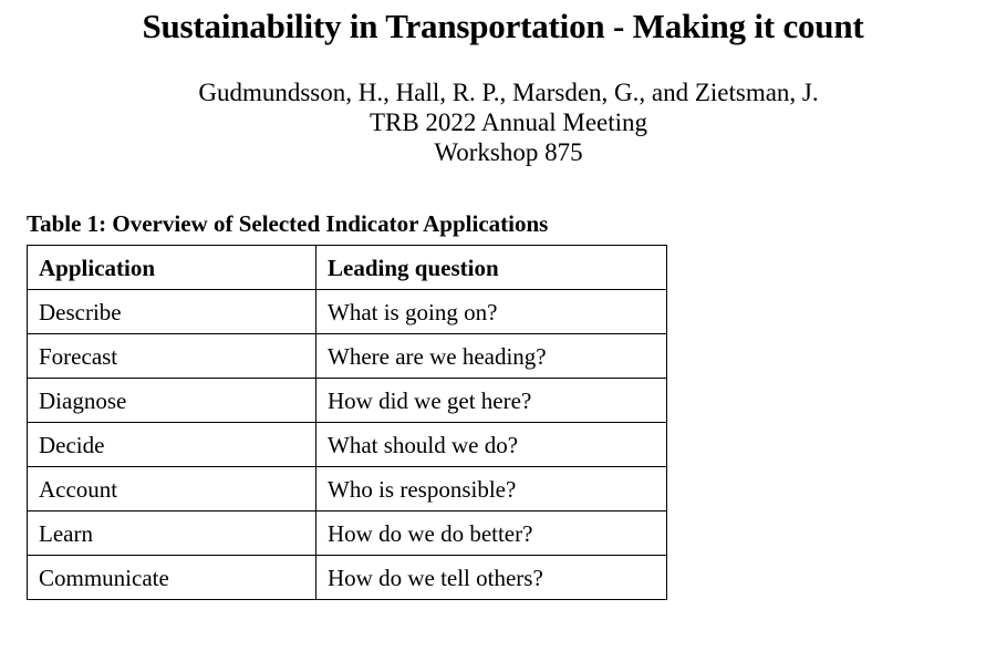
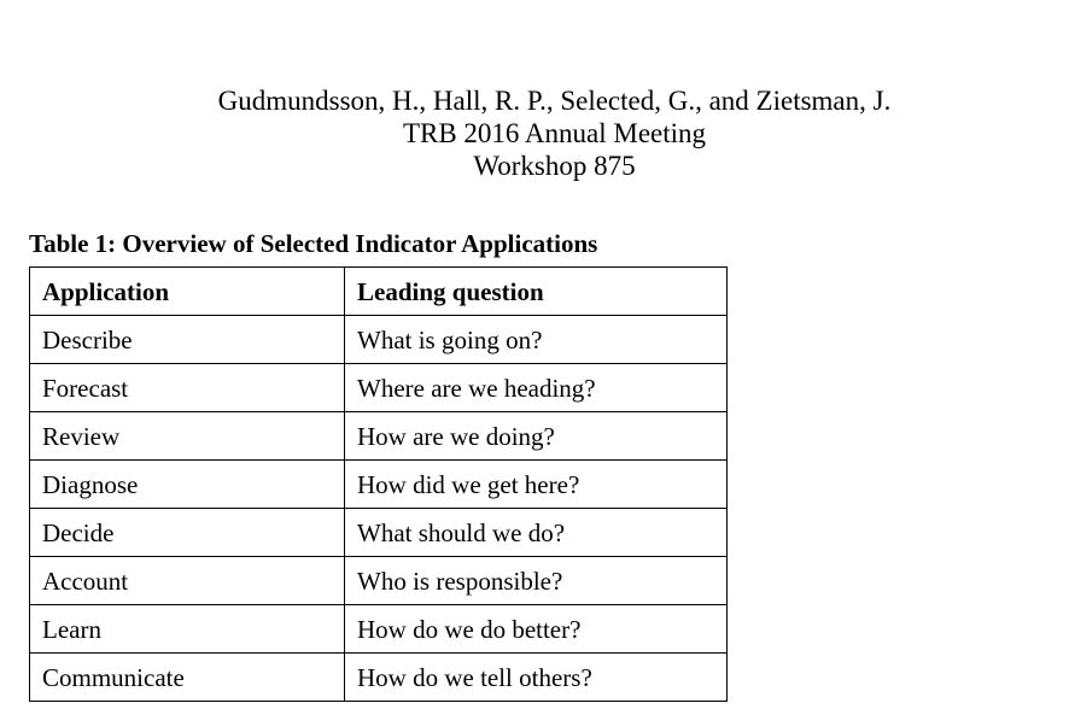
- Sustainability in Transportation - Making it count
- Gudmundsson, H., Hall, R. P., Marsden, G., and Zietsman, J.
+ Gudmundsson, H., Hall, R. P., Selected, G., and Zietsman, J.
- TRB 2022 Annual Meeting
+ TRB 2016 Annual Meeting
  Workshop 875
  Table 1: Overview of Selected Indicator Applications
  Application	Leading question
  Describe	What is going on?
  Forecast	Where are we heading?
+ Review	How are we doing?
  Diagnose	How did we get here?
  Decide	What should we do?
  Account	Who is responsible?
  Learn	How do we do better?
  Communicate	How do we tell others?
